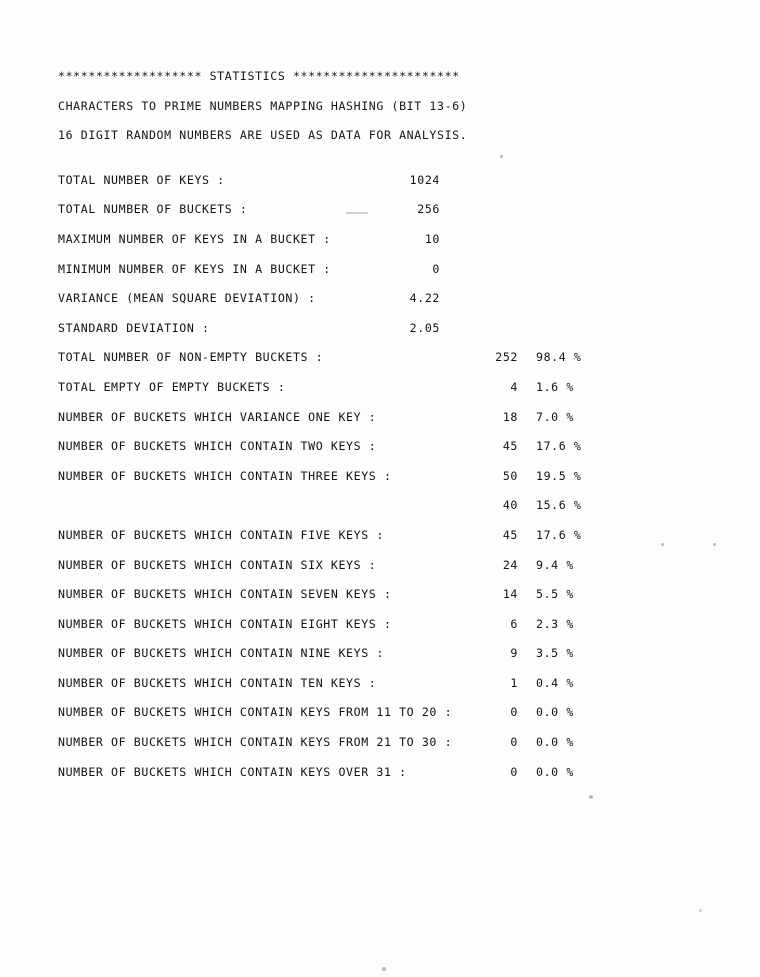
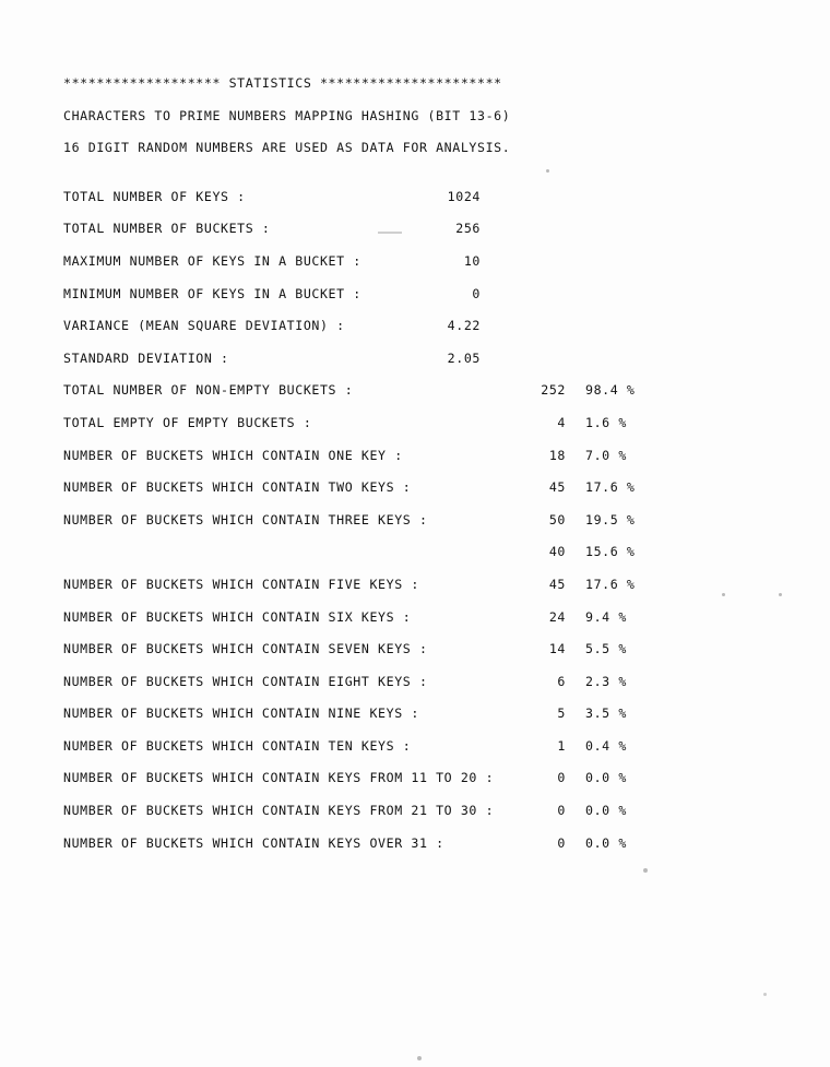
  ******************* STATISTICS **********************
  CHARACTERS TO PRIME NUMBERS MAPPING HASHING (BIT 13-6)
  16 DIGIT RANDOM NUMBERS ARE USED AS DATA FOR ANALYSIS.
  TOTAL NUMBER OF KEYS :
  1024
  TOTAL NUMBER OF BUCKETS :
  256
  MAXIMUM NUMBER OF KEYS IN A BUCKET :
  10
  MINIMUM NUMBER OF KEYS IN A BUCKET :
  0
  VARIANCE (MEAN SQUARE DEVIATION) :
  4.22
  STANDARD DEVIATION :
  2.05
  TOTAL NUMBER OF NON-EMPTY BUCKETS :
  252
  98.4 %
  TOTAL EMPTY OF EMPTY BUCKETS :
  4
  1.6 %
- NUMBER OF BUCKETS WHICH VARIANCE ONE KEY :
+ NUMBER OF BUCKETS WHICH CONTAIN ONE KEY :
  18
  7.0 %
  NUMBER OF BUCKETS WHICH CONTAIN TWO KEYS :
  45
  17.6 %
  NUMBER OF BUCKETS WHICH CONTAIN THREE KEYS :
  50
  19.5 %
  40
  15.6 %
  NUMBER OF BUCKETS WHICH CONTAIN FIVE KEYS :
  45
  17.6 %
  NUMBER OF BUCKETS WHICH CONTAIN SIX KEYS :
  24
  9.4 %
  NUMBER OF BUCKETS WHICH CONTAIN SEVEN KEYS :
  14
  5.5 %
  NUMBER OF BUCKETS WHICH CONTAIN EIGHT KEYS :
  6
  2.3 %
  NUMBER OF BUCKETS WHICH CONTAIN NINE KEYS :
- 9
+ 5
  3.5 %
  NUMBER OF BUCKETS WHICH CONTAIN TEN KEYS :
  1
  0.4 %
  NUMBER OF BUCKETS WHICH CONTAIN KEYS FROM 11 TO 20 :
  0
  0.0 %
  NUMBER OF BUCKETS WHICH CONTAIN KEYS FROM 21 TO 30 :
  0
  0.0 %
  NUMBER OF BUCKETS WHICH CONTAIN KEYS OVER 31 :
  0
  0.0 %
